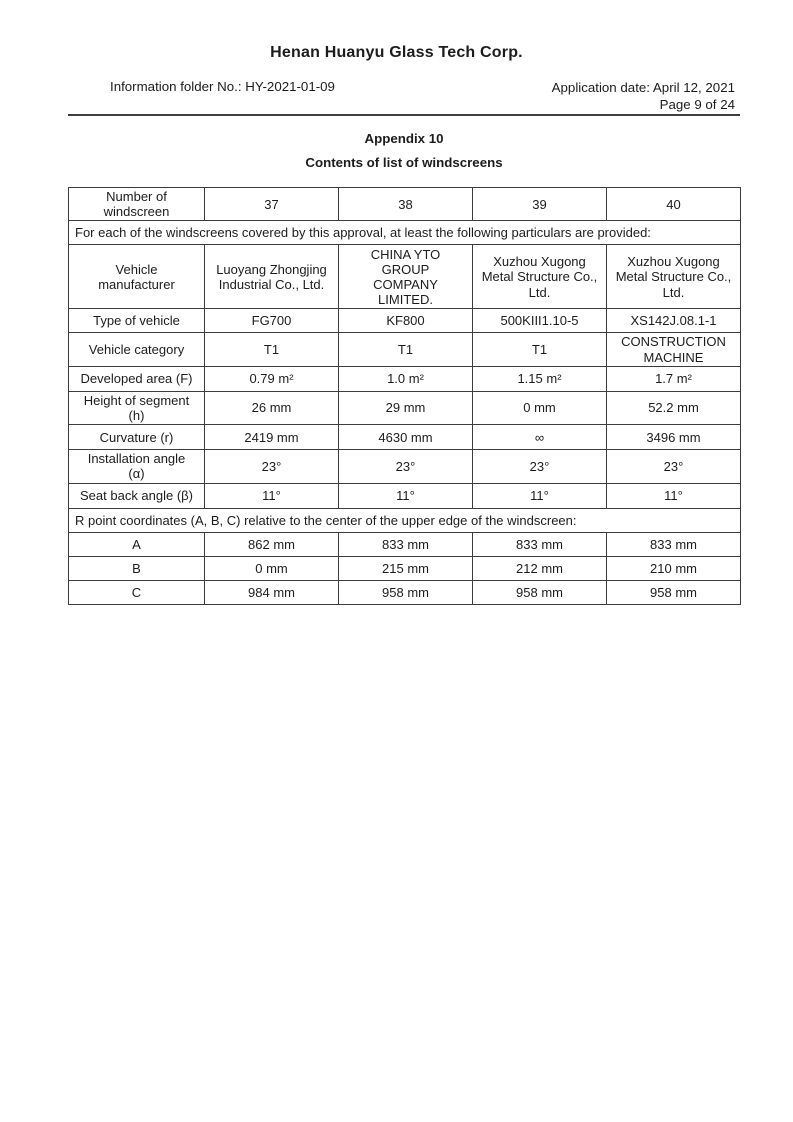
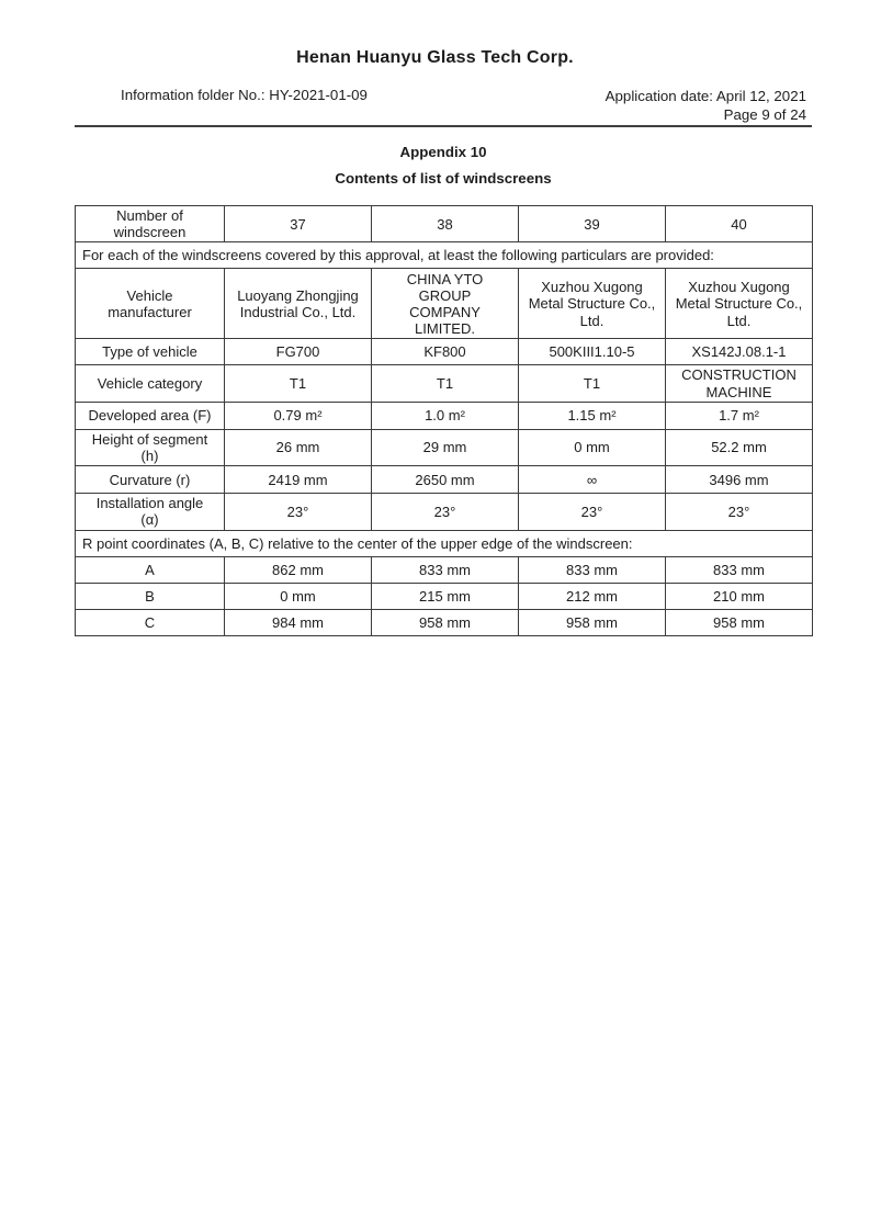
  Henan Huanyu Glass Tech Corp.
  Information folder No.: HY-2021-01-09
  Application date: April 12, 2021
  Page 9 of 24
  Appendix 10
  Contents of list of windscreens
  Number of windscreen	37	38	39	40
  For each of the windscreens covered by this approval, at least the following particulars are provided:
  Vehicle manufacturer	Luoyang Zhongjing Industrial Co., Ltd.	CHINA YTO GROUP COMPANY LIMITED.	Xuzhou Xugong Metal Structure Co., Ltd.	Xuzhou Xugong Metal Structure Co., Ltd.
  Type of vehicle	FG700	KF800	500KIII1.10-5	XS142J.08.1-1
  Vehicle category	T1	T1	T1	CONSTRUCTION MACHINE
  Developed area (F)	0.79 m²	1.0 m²	1.15 m²	1.7 m²
  Height of segment (h)	26 mm	29 mm	0 mm	52.2 mm
- Curvature (r)	2419 mm	4630 mm	∞	3496 mm
+ Curvature (r)	2419 mm	2650 mm	∞	3496 mm
  Installation angle (α)	23°	23°	23°	23°
- Seat back angle (β)	11°	11°	11°	11°
  R point coordinates (A, B, C) relative to the center of the upper edge of the windscreen:
  A	862 mm	833 mm	833 mm	833 mm
  B	0 mm	215 mm	212 mm	210 mm
  C	984 mm	958 mm	958 mm	958 mm
